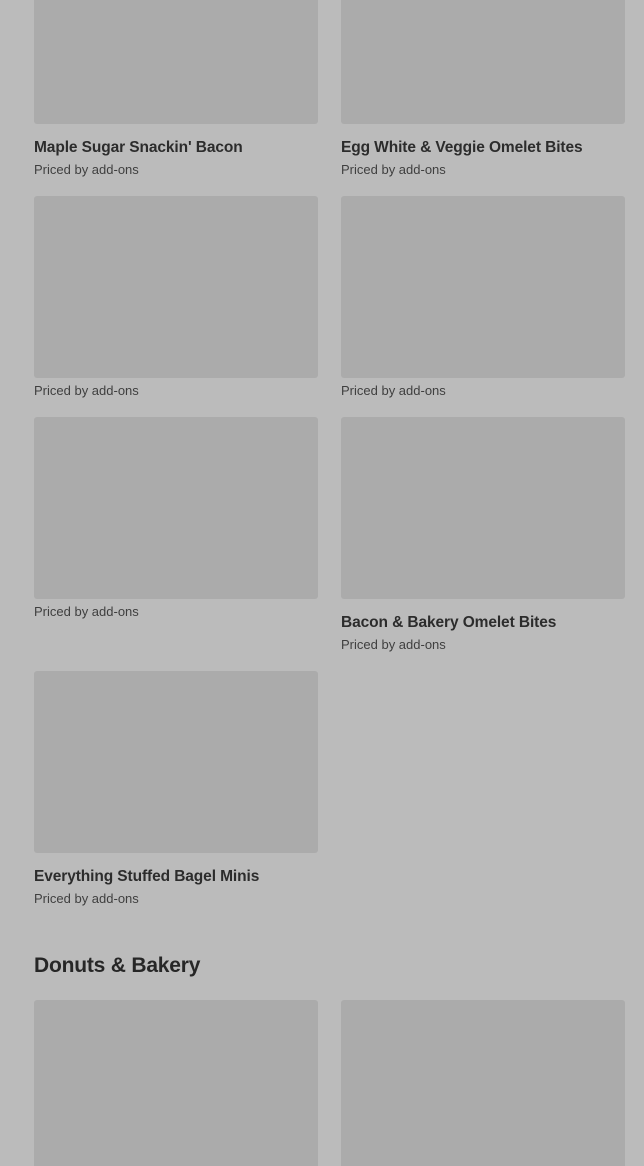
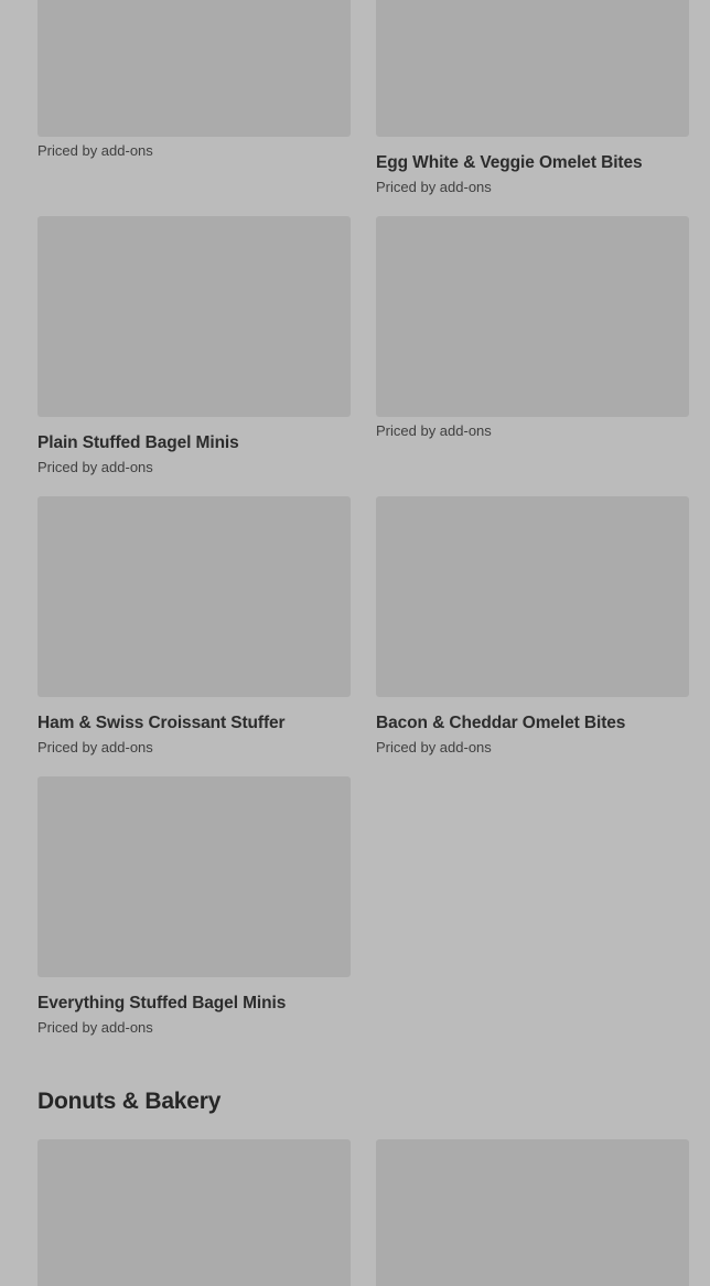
- Maple Sugar Snackin' Bacon
  Priced by add-ons
  Egg White & Veggie Omelet Bites
  Priced by add-ons
+ Plain Stuffed Bagel Minis
  Priced by add-ons
  Priced by add-ons
+ Ham & Swiss Croissant Stuffer
  Priced by add-ons
- Bacon & Bakery Omelet Bites
+ Bacon & Cheddar Omelet Bites
  Priced by add-ons
  Everything Stuffed Bagel Minis
  Priced by add-ons
  Donuts & Bakery
